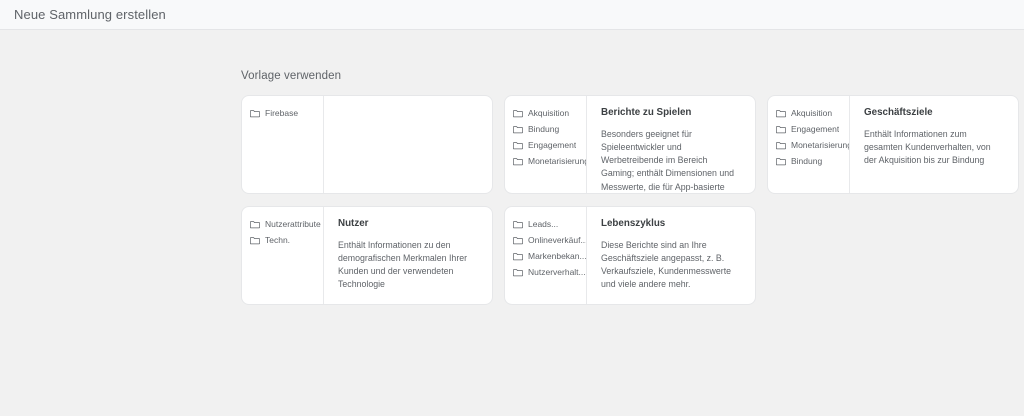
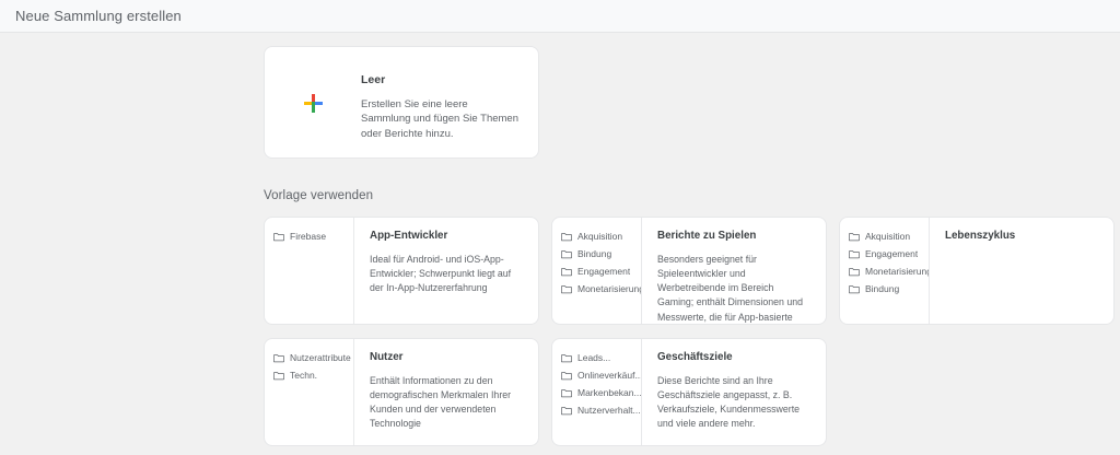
  Neue Sammlung erstellen
+ Leer
+ Erstellen Sie eine leere Sammlung und fügen Sie Themen oder Berichte hinzu.
  Vorlage verwenden
  Firebase
+ App-Entwickler
+ Ideal für Android- und iOS-App-Entwickler; Schwerpunkt liegt auf der In-App-Nutzererfahrung
  Akquisition
  Bindung
  Engagement
  Monetarisierun
  Berichte zu Spielen
  Besonders geeignet für Spieleentwickler und Werbetreibende im Bereich Gaming; enthält Dimensionen und Messwerte, die für App-basierte
  Akquisition
  Engagement
  Monetarisierun
  Bindung
- Geschäftsziele
+ Lebenszyklus
- Enthält Informationen zum gesamten Kundenverhalten, von der Akquisition bis zur Bindung
  Nutzerattribute
  Techn.
  Nutzer
  Enthält Informationen zu den demografischen Merkmalen Ihrer Kunden und der verwendeten Technologie
  Leads...
  Onlineverkäuf..
  Markenbekan...
  Nutzerverhalt...
- Lebenszyklus
+ Geschäftsziele
  Diese Berichte sind an Ihre Geschäftsziele angepasst, z. B. Verkaufsziele, Kundenmesswerte und viele andere mehr.
